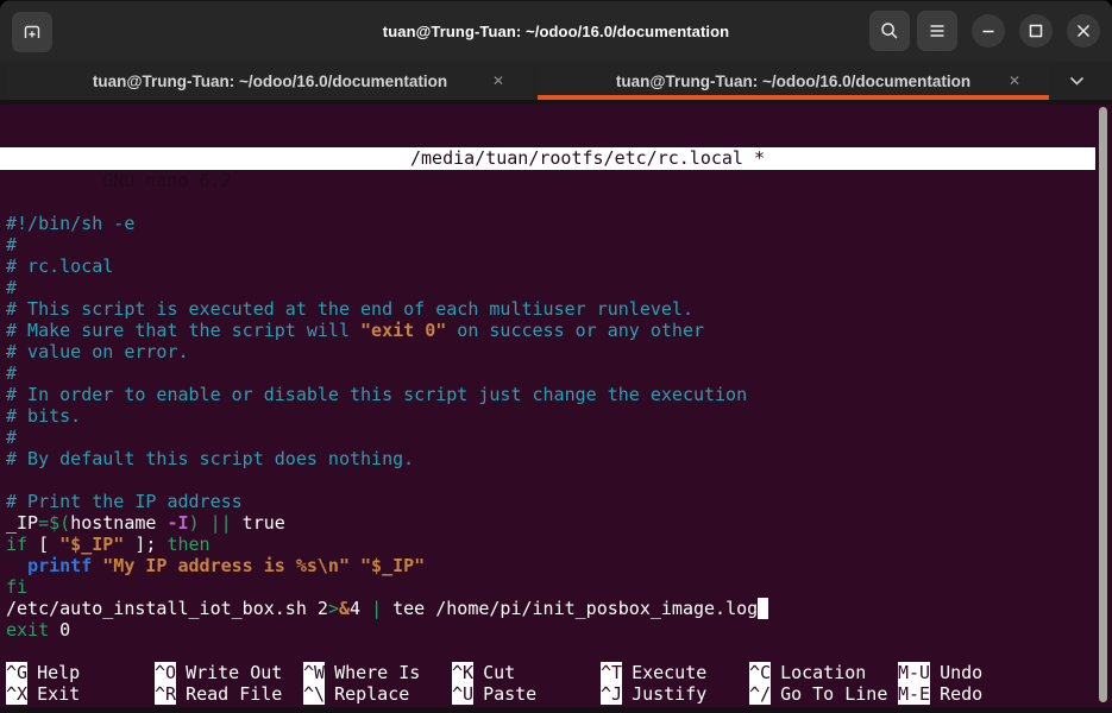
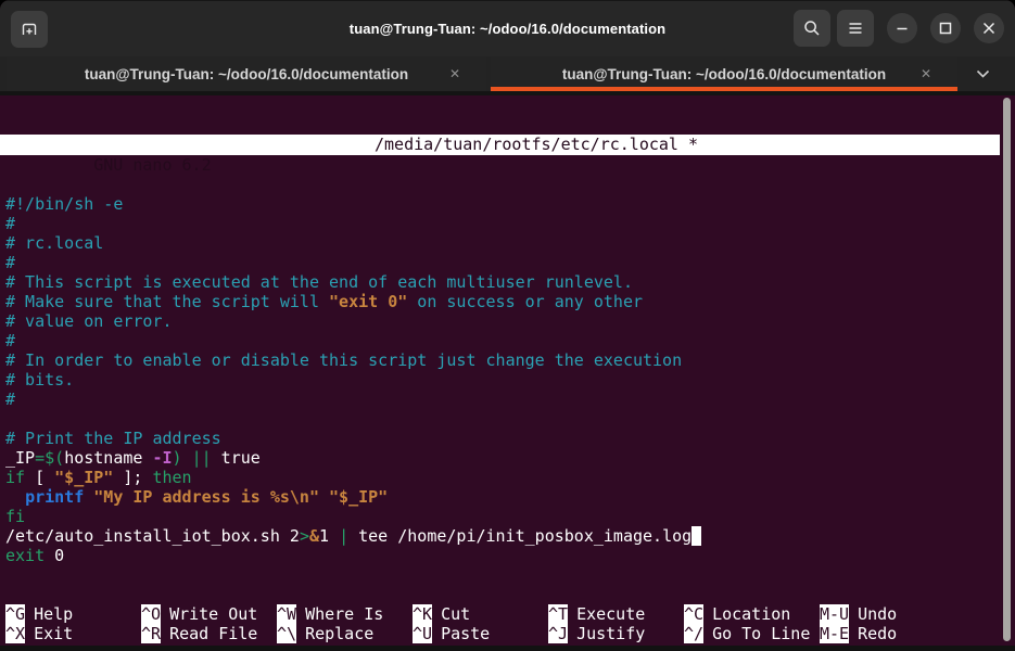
  tuan@Trung-Tuan: ~/odoo/16.0/documentation
  tuan@Trung-Tuan: ~/odoo/16.0/documentation
  ✕
  tuan@Trung-Tuan: ~/odoo/16.0/documentation
  ✕
  /media/tuan/rootfs/etc/rc.local *
  bin/sh -e
  #
  # rc.local
  #
  # This script is executed at the end of each multiuser runlevel.
  # Make sure that the script will "exit 0" on success or any other
  # value on error.
  #
  # In order to enable or disable this script just change the execution
  # bits.
  #
- # By default this script does nothing.
  # Print the IP address
  _IP=$(hostname -I) || true
  if [ "$_IP" ]; then
  printf "My IP address is %s\n" "$_IP"
  fi
- /etc/auto_install_iot_box.sh 2>&4 | tee /home/pi/init_posbox_image.log
+ /etc/auto_install_iot_box.sh 2>&1 | tee /home/pi/init_posbox_image.log
  exit 0
  ^G Help
  ^O Write Out
  ^W Where Is
  ^K Cut
  ^T Execute
  ^C Location
  M-U Undo
  ^X Exit
  ^R Read File
  ^\ Replace
  ^U Paste
  ^J Justify
  ^/ Go To Line
  M-E Redo
